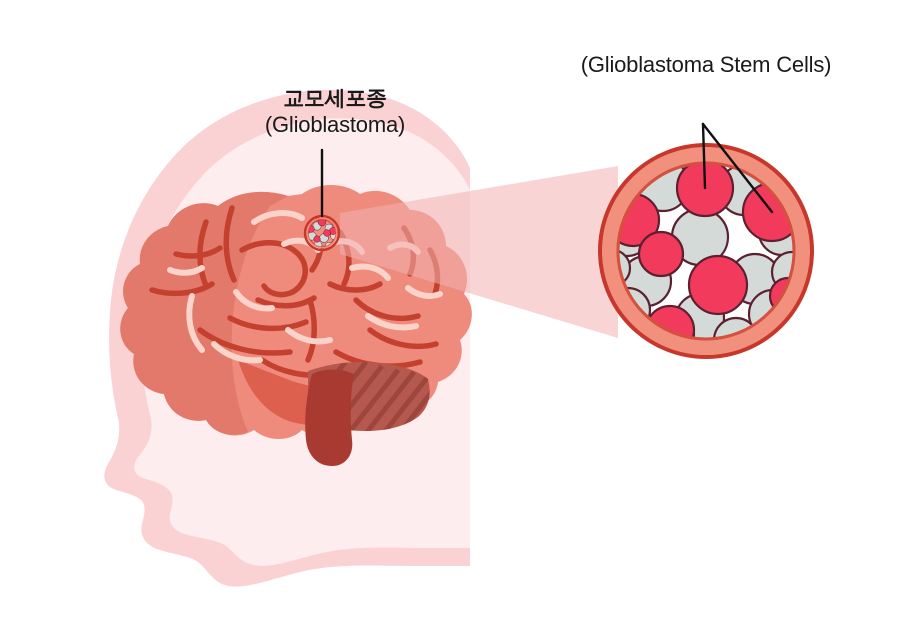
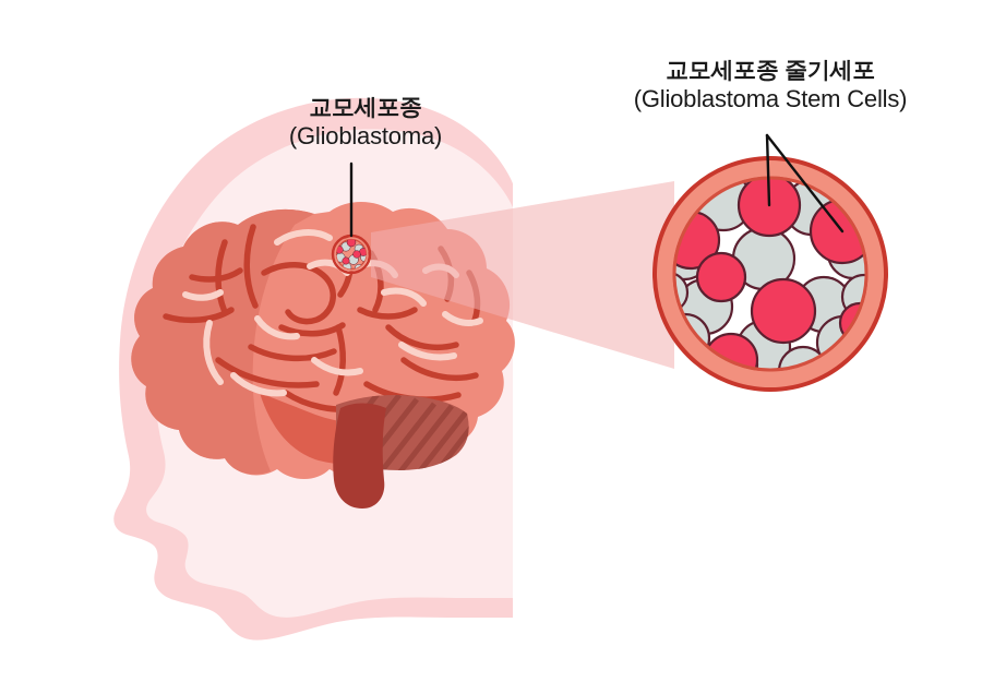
  교모세포종
  (Glioblastoma)
+ 교모세포종 줄기세포
  (Glioblastoma Stem Cells)
